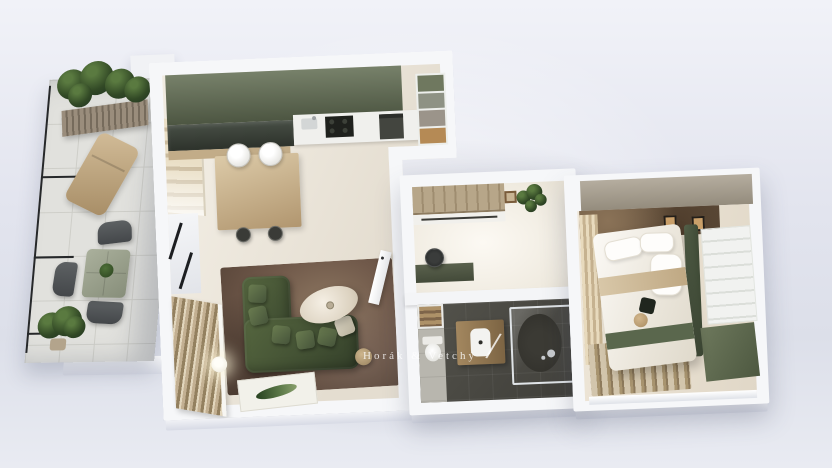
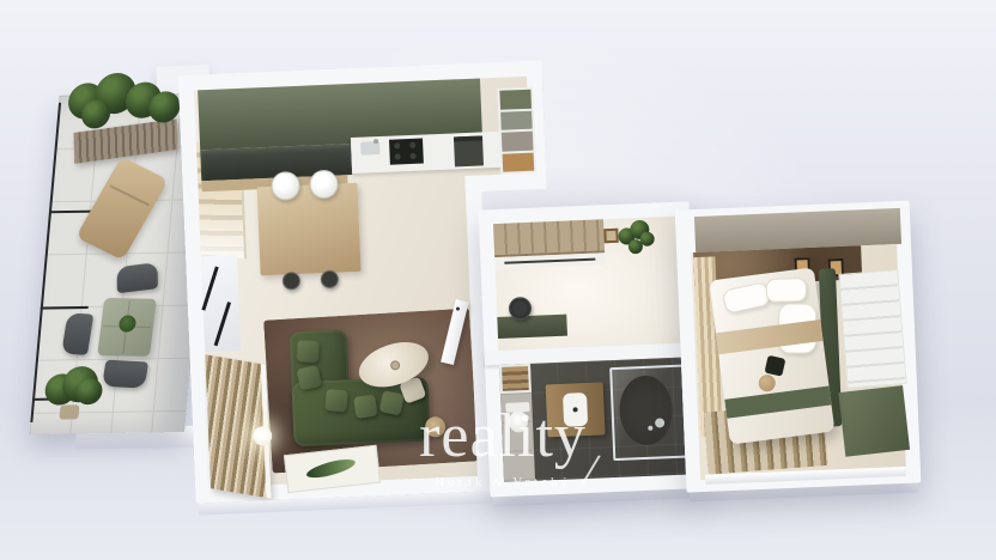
+ reality
  Horák & Vetchý
